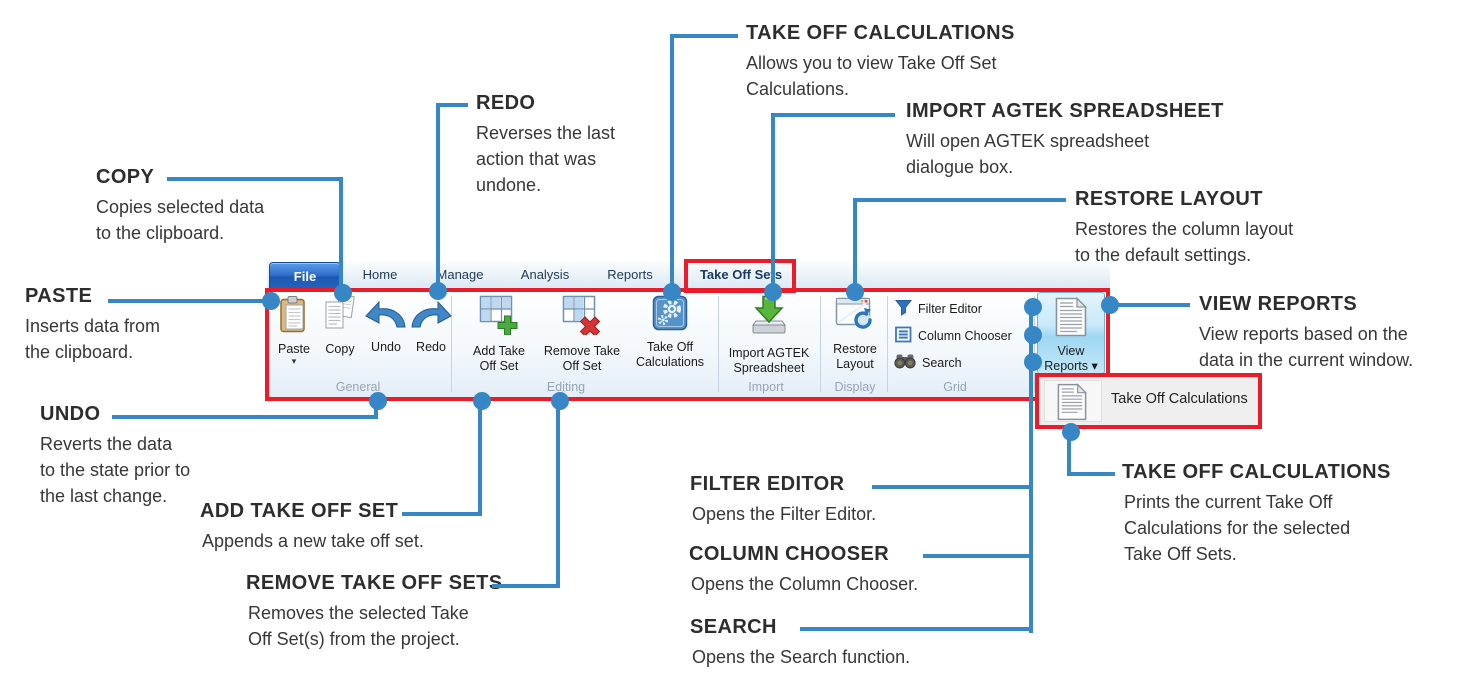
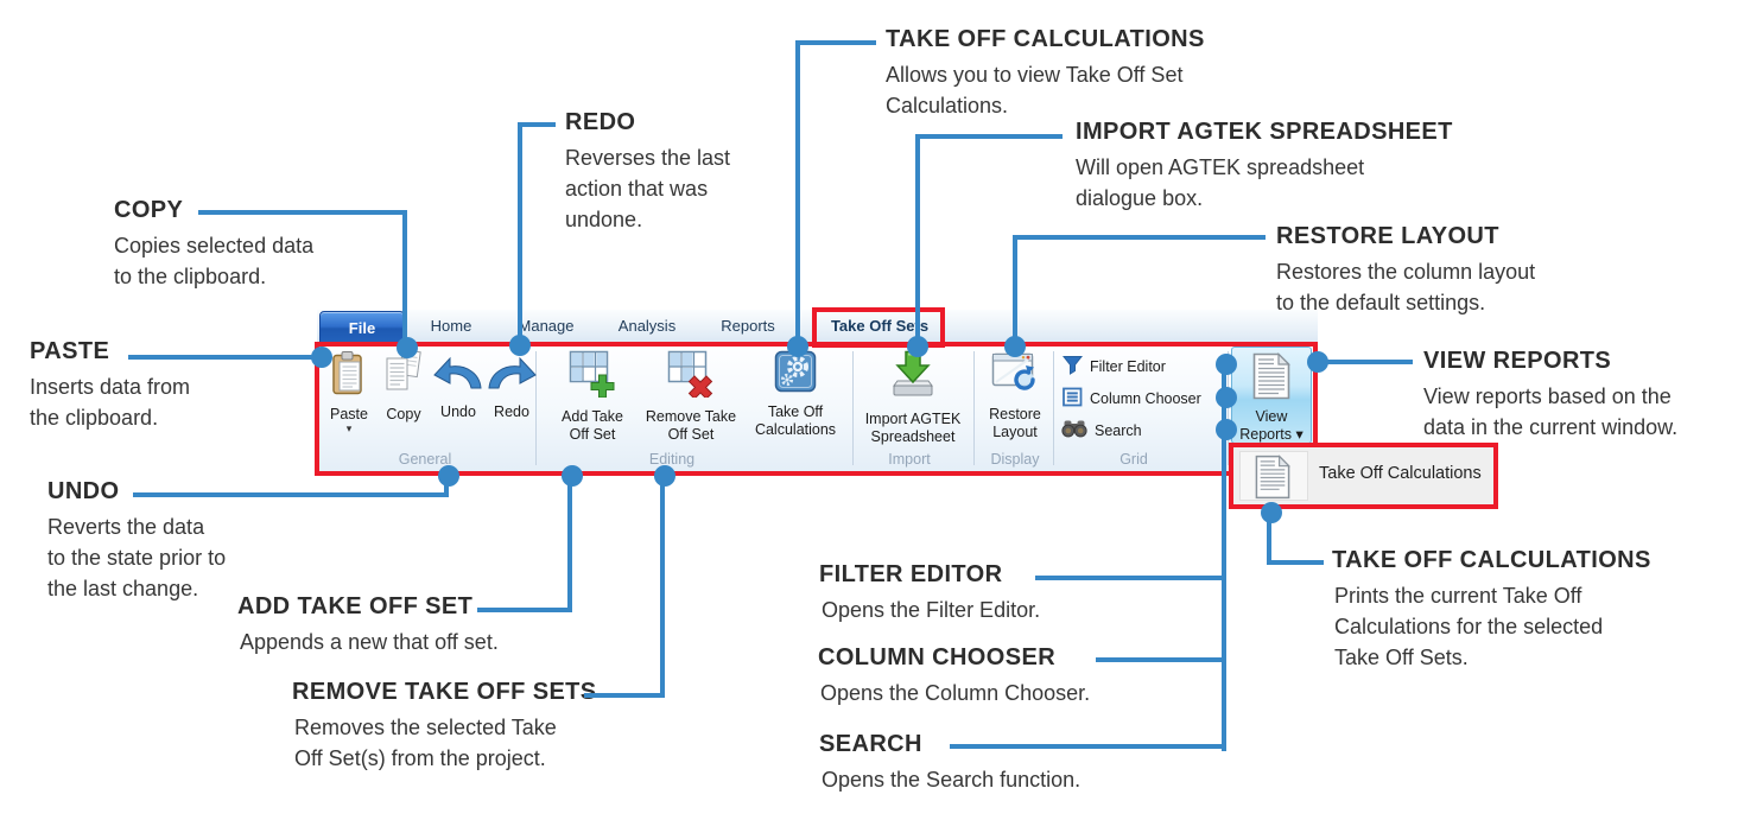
  File
  Home
  Manage
  Analysis
  Reports
  Take Off Ses
  General
  Editing
  Import
  Display
  Grid
  Paste
  ▾
  Copy
  Undo
  Redo
  Add Take
  Off Set
  Remove Take
  Off Set
  Take Off
  Calculations
  Import AGTEK
  Spreadsheet
  Restore
  Layout
  Filter Editor
  Column Chooser
  Search
  View
  Reports ▾
  Take Off Calculations
  TAKE OFF CALCULATIONS
  Allows you to view Take Off Set
  Calculations.
  IMPORT AGTEK SPREADSHEET
  Will open AGTEK spreadsheet
  dialogue box.
  REDO
  Reverses the last
  action that was
  undone.
  RESTORE LAYOUT
  Restores the column layout
  to the default settings.
  COPY
  Copies selected data
  to the clipboard.
  PASTE
  Inserts data from
  the clipboard.
  VIEW REPORTS
  View reports based on the
  data in the current window.
  UNDO
  Reverts the data
  to the state prior to
  the last change.
  ADD TAKE OFF SET
- Appends a new take off set.
+ Appends a new that off set.
  REMOVE TAKE OFF SETS
  Removes the selected Take
  Off Set(s) from the project.
  FILTER EDITOR
  Opens the Filter Editor.
  COLUMN CHOOSER
  Opens the Column Chooser.
  SEARCH
  Opens the Search function.
  TAKE OFF CALCULATIONS
  Prints the current Take Off
  Calculations for the selected
  Take Off Sets.
